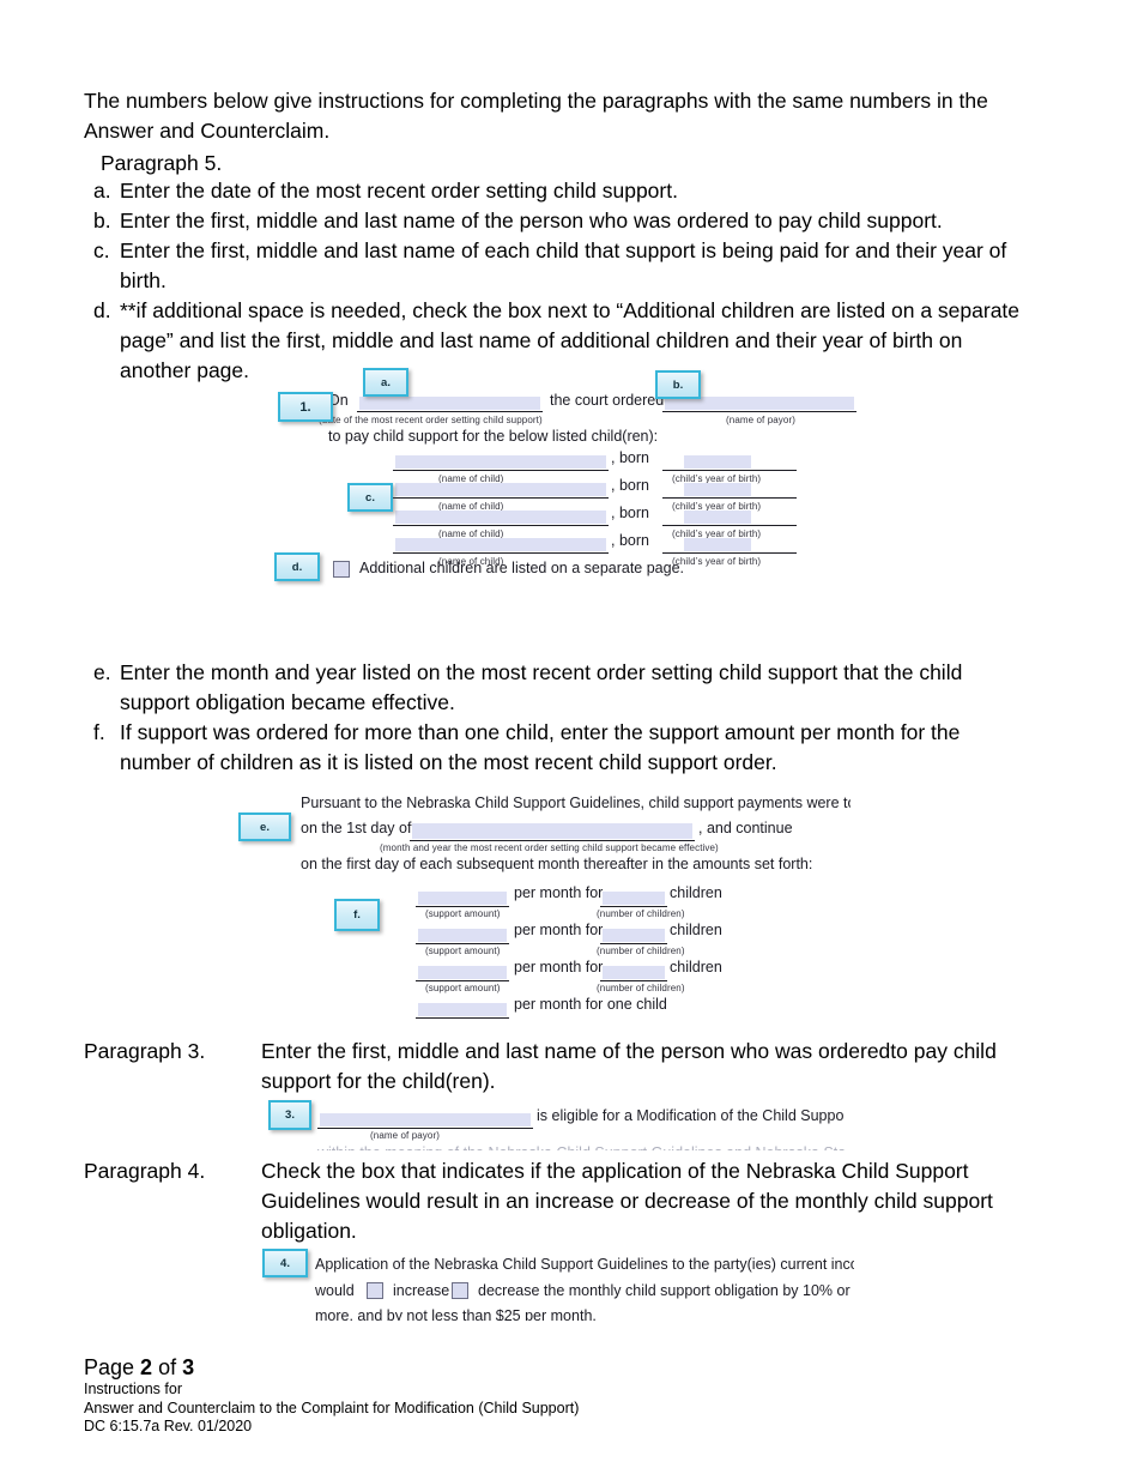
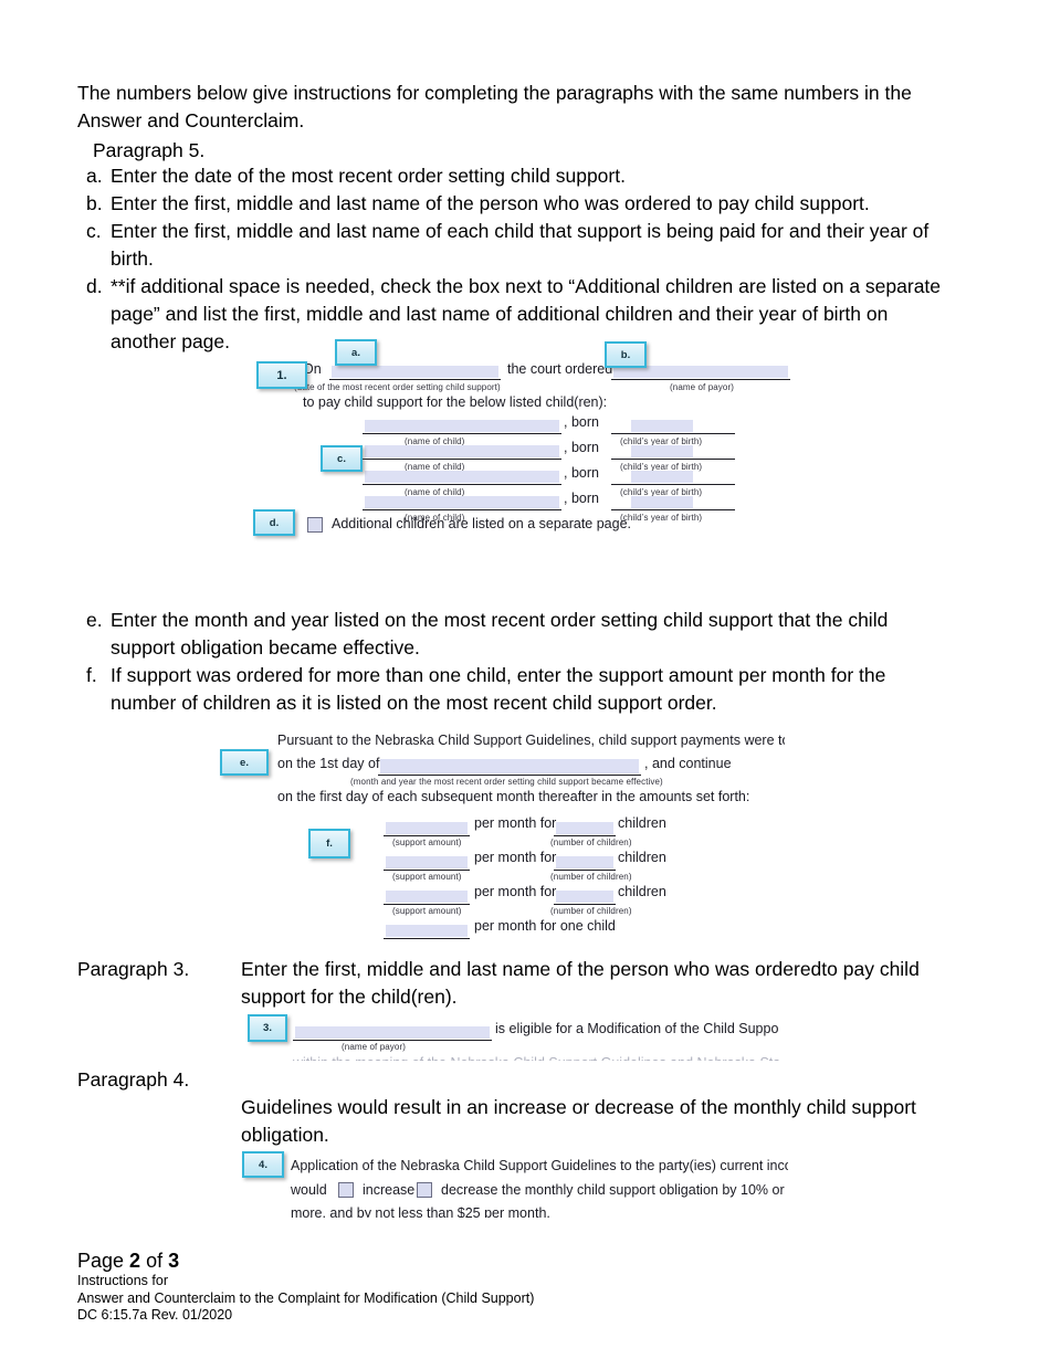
  The numbers below give instructions for completing the paragraphs with the same numbers in the
  Answer and Counterclaim.
  Paragraph 5.
  a.
  Enter the date of the most recent order setting child support.
  b.
  Enter the first, middle and last name of the person who was ordered to pay child support.
  c.
  Enter the first, middle and last name of each child that support is being paid for and their year of birth.
  d.
  **if additional space is needed, check the box next to “Additional children are listed on a separate page” and list the first, middle and last name of additional children and their year of birth on another page.
  On
  te of the most recent order setting child support)
  the court ordered
  (name of payor)
  to pay child support for the below listed child(ren):
  , born
  (name of child)
  (child’s year of birth)
  , born
  (name of child)
  (child’s year of birth)
  , born
  (name of child)
  (child’s year of birth)
  , born
  (name of child)
  (child’s year of birth)
  Additional children are listed on a separate page.
  1.
  a.
  b.
  c.
  d.
  e.
  Enter the month and year listed on the most recent order setting child support that the child support obligation became effective.
  f.
  If support was ordered for more than one child, enter the support amount per month for the number of children as it is listed on the most recent child support order.
  Pursuant to the Nebraska Child Support Guidelines, child support payments were t
  on the 1st day of
  , and continue
  (month and year the most recent order setting child support became effective)
  on the first day of each subsequent month thereafter in the amounts set forth:
  per month for
  children
  (support amount)
  (number of children)
  per month for
  children
  (support amount)
  (number of children)
  per month for
  children
  (support amount)
  (number of children)
  per month for one child
  e.
  f.
  Paragraph 3.
  Enter the first, middle and last name of the person who was orderedto pay child
  support for the child(ren).
  is eligible for a Modification of the Child Suppo
  (name of payor)
  3.
  Paragraph 4.
- Check the box that indicates if the application of the Nebraska Child Support
  Guidelines would result in an increase or decrease of the monthly child support
  obligation.
  Application of the Nebraska Child Support Guidelines to the party(ies) current inc
  would
  increase
  decrease the monthly child support obligation by 10% or
  more, and by not less than $25 per month.
  4.
  Page 2 of 3
  Instructions for
  Answer and Counterclaim to the Complaint for Modification (Child Support)
  DC 6:15.7a Rev. 01/2020
